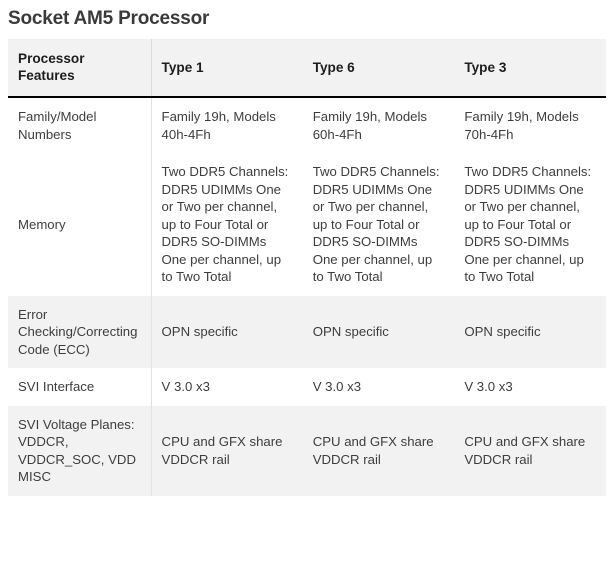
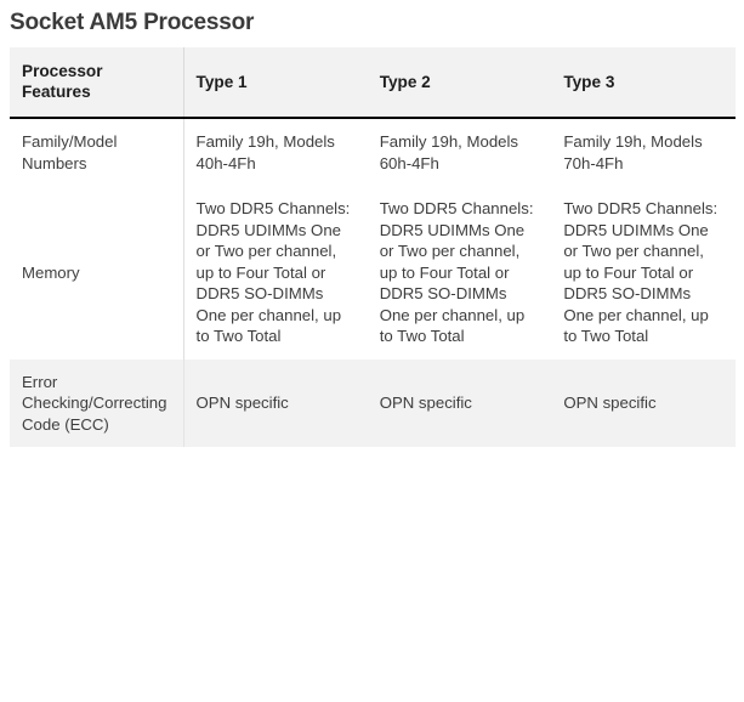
  Socket AM5 Processor
- Processor Features	Type 1	Type 6	Type 3
+ Processor Features	Type 1	Type 2	Type 3
  Family/Model Numbers	Family 19h, Models 40h-4Fh	Family 19h, Models 60h-4Fh	Family 19h, Models 70h-4Fh
  Memory	Two DDR5 Channels: DDR5 UDIMMs One or Two per channel, up to Four Total or DDR5 SO-DIMMs One per channel, up to Two Total	Two DDR5 Channels: DDR5 UDIMMs One or Two per channel, up to Four Total or DDR5 SO-DIMMs One per channel, up to Two Total	Two DDR5 Channels: DDR5 UDIMMs One or Two per channel, up to Four Total or DDR5 SO-DIMMs One per channel, up to Two Total
  Error Checking/Correcting Code (ECC)	OPN specific	OPN specific	OPN specific
- SVI Interface	V 3.0 x3	V 3.0 x3	V 3.0 x3
- SVI Voltage Planes: VDDCR, VDDCR_SOC, VDD MISC	CPU and GFX share VDDCR rail	CPU and GFX share VDDCR rail	CPU and GFX share VDDCR rail
